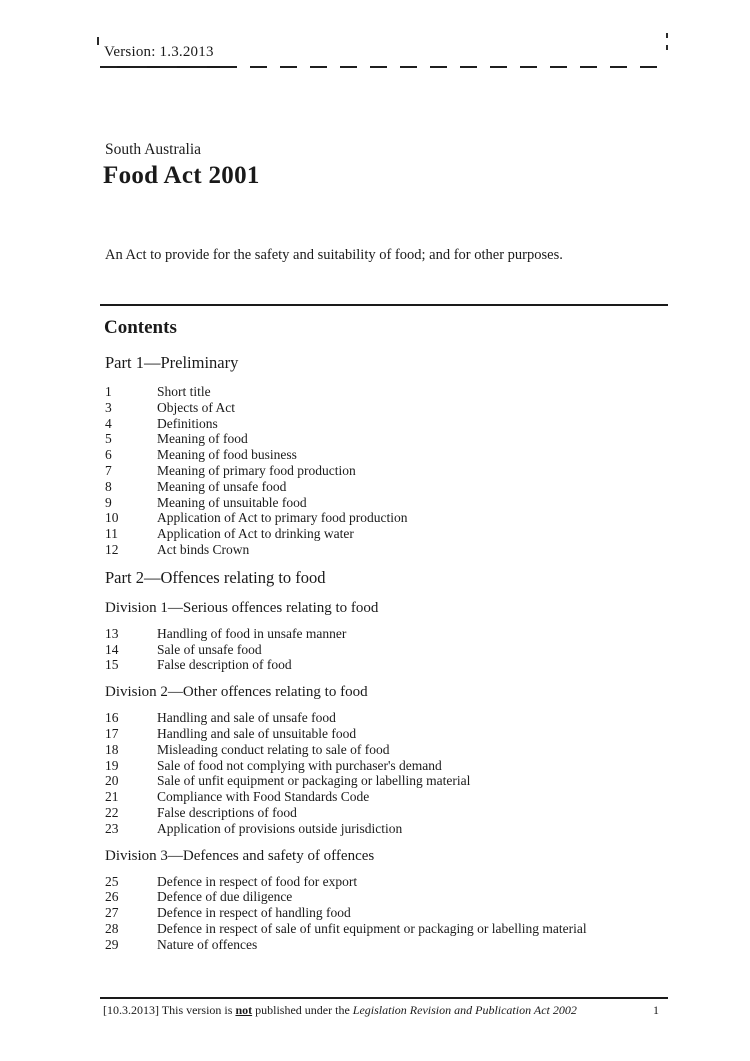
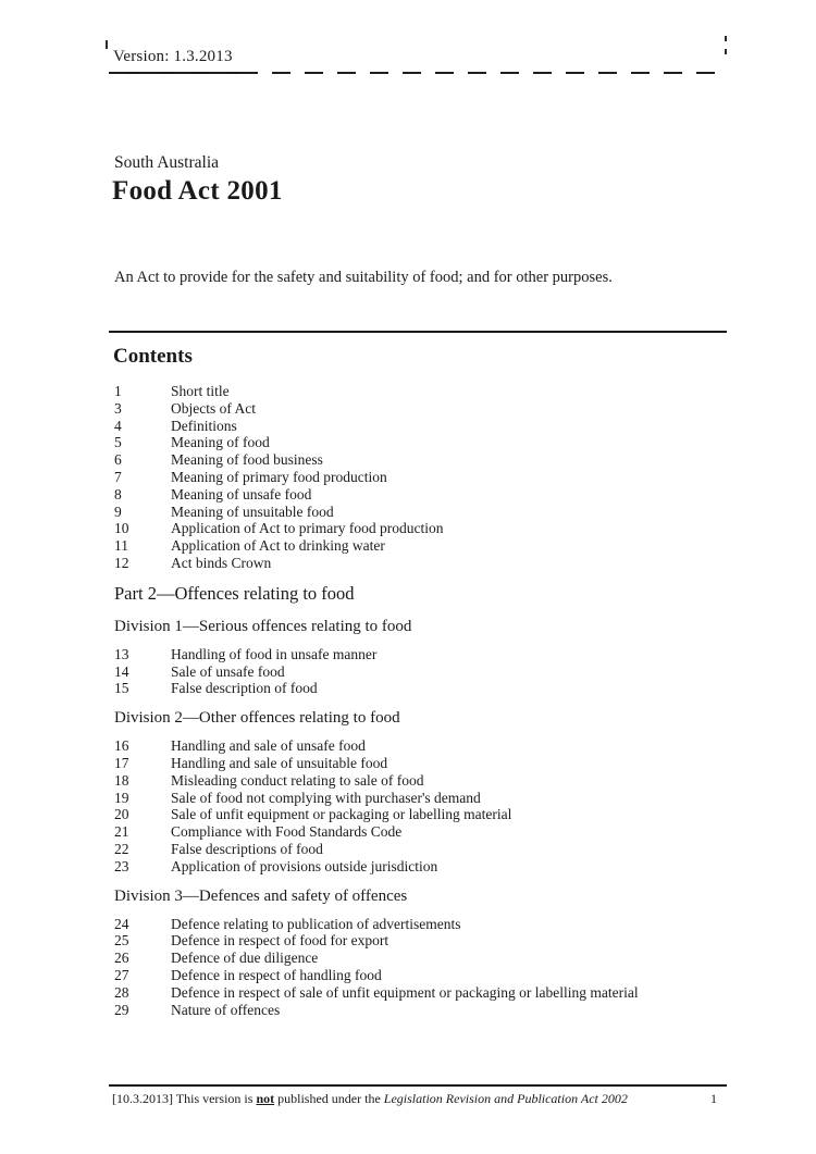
  Version: 1.3.2013
  South Australia
  Food Act 2001
  An Act to provide for the safety and suitability of food; and for other purposes.
  Contents
- Part 1—Preliminary
  1
  Short title
  3
  Objects of Act
  4
  Definitions
  5
  Meaning of food
  6
  Meaning of food business
  7
  Meaning of primary food production
  8
  Meaning of unsafe food
  9
  Meaning of unsuitable food
  10
  Application of Act to primary food production
  11
  Application of Act to drinking water
  12
  Act binds Crown
  Part 2—Offences relating to food
  Division 1—Serious offences relating to food
  13
  Handling of food in unsafe manner
  14
  Sale of unsafe food
  15
  False description of food
  Division 2—Other offences relating to food
  16
  Handling and sale of unsafe food
  17
  Handling and sale of unsuitable food
  18
  Misleading conduct relating to sale of food
  19
  Sale of food not complying with purchaser's demand
  20
  Sale of unfit equipment or packaging or labelling material
  21
  Compliance with Food Standards Code
  22
  False descriptions of food
  23
  Application of provisions outside jurisdiction
  Division 3—Defences and safety of offences
+ 24
+ Defence relating to publication of advertisements
  25
  Defence in respect of food for export
  26
  Defence of due diligence
  27
  Defence in respect of handling food
  28
  Defence in respect of sale of unfit equipment or packaging or labelling material
  29
  Nature of offences
  [10.3.2013] This version is not published under the Legislation Revision and Publication Act 2002
  1
